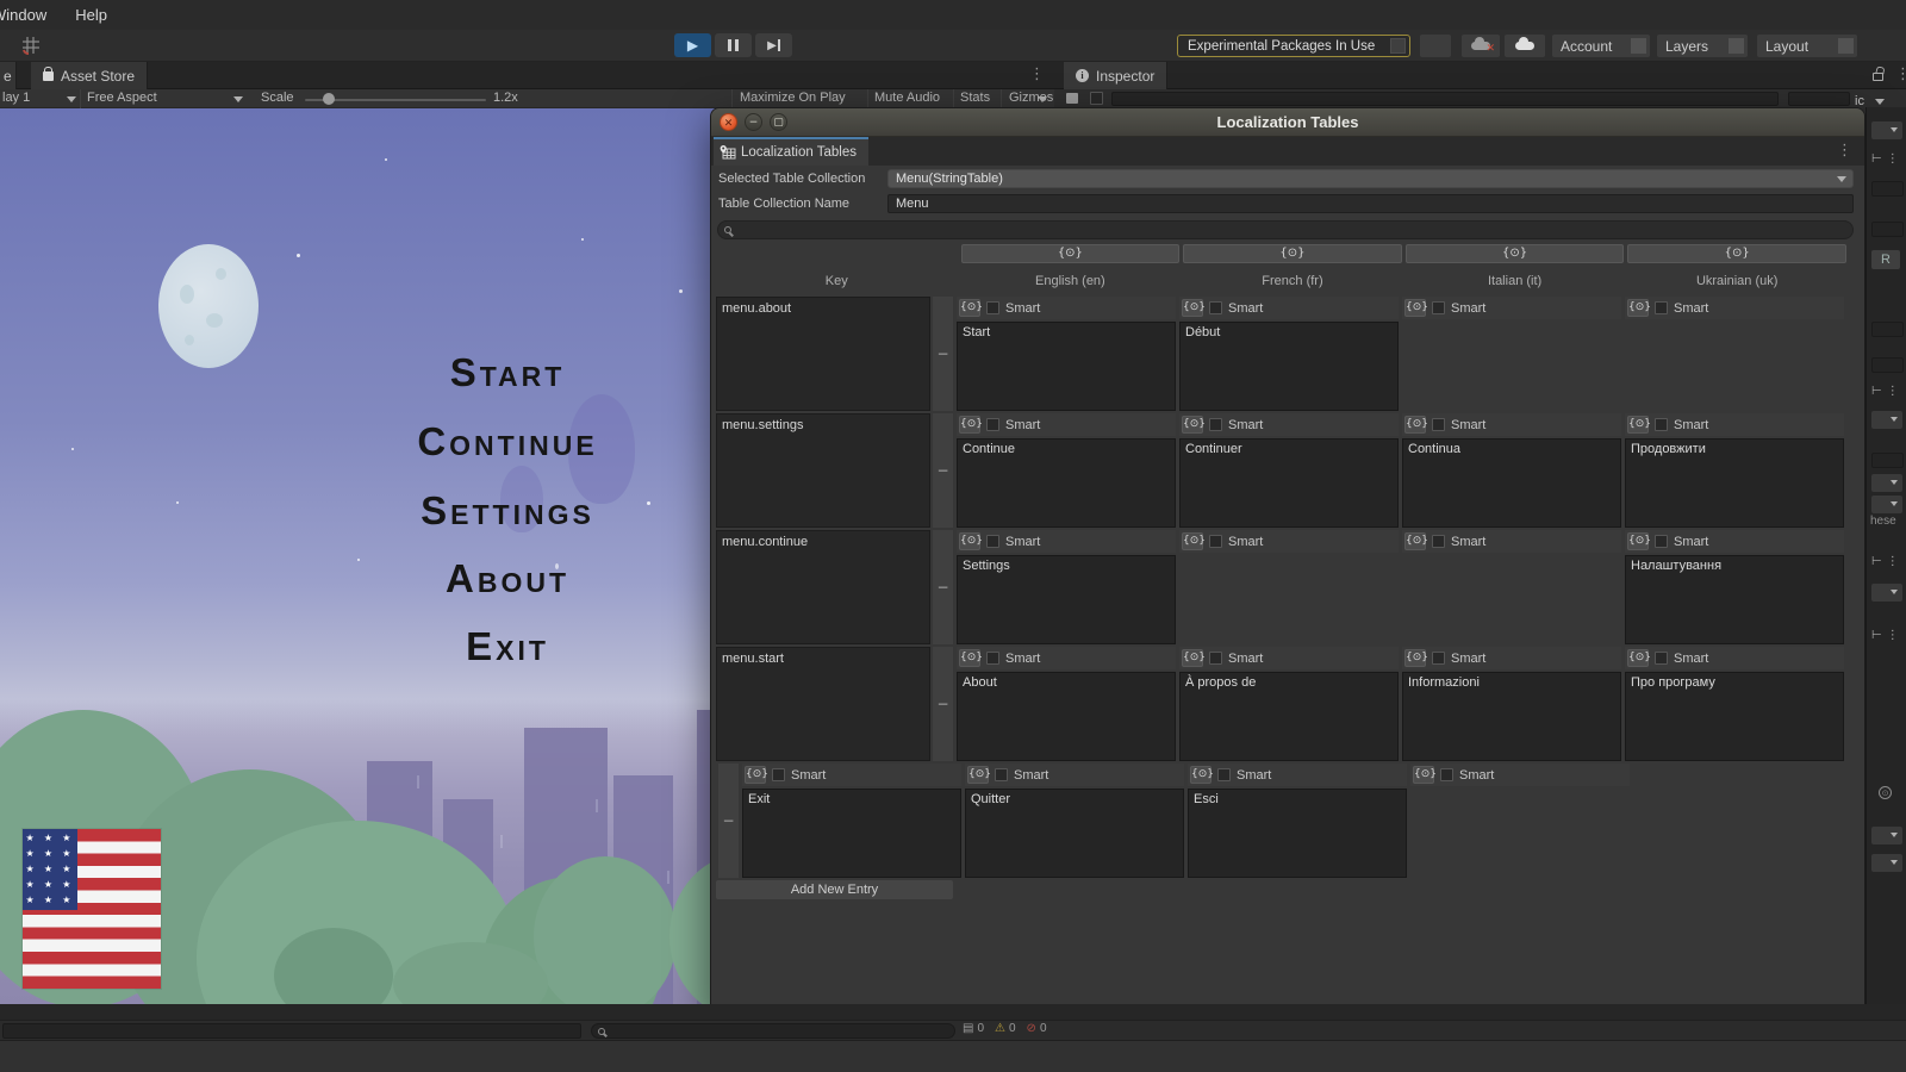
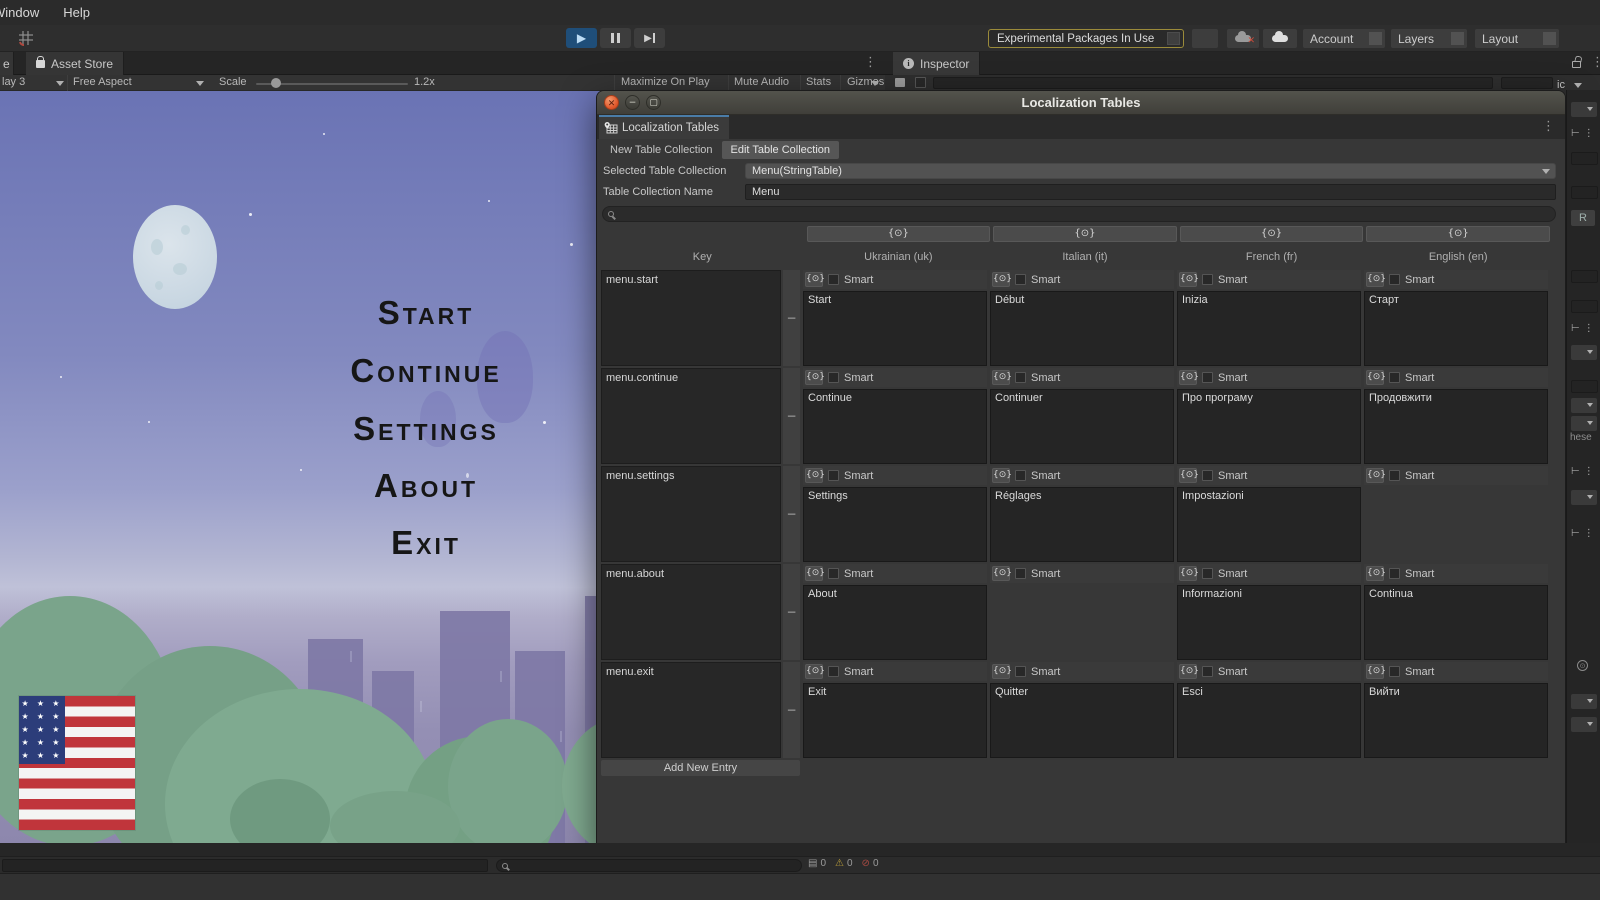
  indow
  Help
  ▶
  ▶
  Experimental Packages In Use
  ✕
  Account
  Layers
  Layout
  e
  Asset Store
  ⋮
  i
  Inspector
  ⋮
- lay 1
+ lay 3
  Free Aspect
  Scale
  1.2x
  Maximize On Play
  Mute Audio
  Stats
  Gizmos
  ic
  Start
  Continue
  Settings
  About
  Exit
  ★ ★ ★
  ★ ★ ★
  ★ ★ ★
  ★ ★ ★
  ★ ★ ★
  ✕
  −
  ▢
  Localization Tables
  Localization Tables
  ⋮
+ New Table Collection
+ Edit Table Collection
  Selected Table Collection
  Menu(StringTable)
  Table Collection Name
  Menu
  Key
  {⊙}
- English (en)
+ Ukrainian (uk)
  {⊙}
- French (fr)
+ Italian (it)
  {⊙}
- Italian (it)
+ French (fr)
  {⊙}
- Ukrainian (uk)
+ English (en)
- menu.about
+ menu.start
  −
  {⊙}
  Smart
  Start
  {⊙}
  Smart
  Début
  {⊙}
  Smart
+ Inizia
  {⊙}
  Smart
+ Старт
- menu.settings
+ menu.continue
  −
  {⊙}
  Smart
  Continue
  {⊙}
  Smart
  Continuer
  {⊙}
  Smart
- Continua
+ Про програму
  {⊙}
  Smart
  Продовжити
- menu.continue
+ menu.settings
  −
  {⊙}
  Smart
  Settings
  {⊙}
  Smart
+ Réglages
  {⊙}
  Smart
+ Impostazioni
  {⊙}
  Smart
- Налаштування
- menu.start
+ menu.about
  −
  {⊙}
  Smart
  About
  {⊙}
  Smart
- À propos de
  {⊙}
  Smart
  Informazioni
  {⊙}
  Smart
- Про програму
+ Continua
+ menu.exit
  −
  {⊙}
  Smart
  Exit
  {⊙}
  Smart
  Quitter
  {⊙}
  Smart
  Esci
  {⊙}
  Smart
+ Вийти
  Add New Entry
  ⊢⋮
  R
  ⊢⋮
  hese
  ⊢⋮
  ⊢⋮
  ⊙
  ▤
  0
  ⚠
  0
  ⊘
  0
